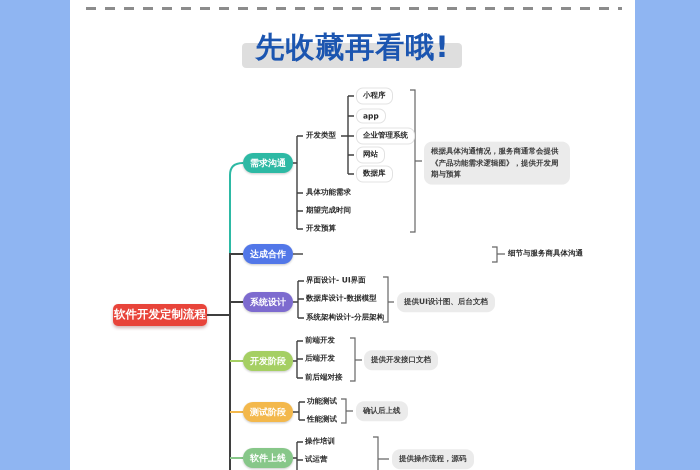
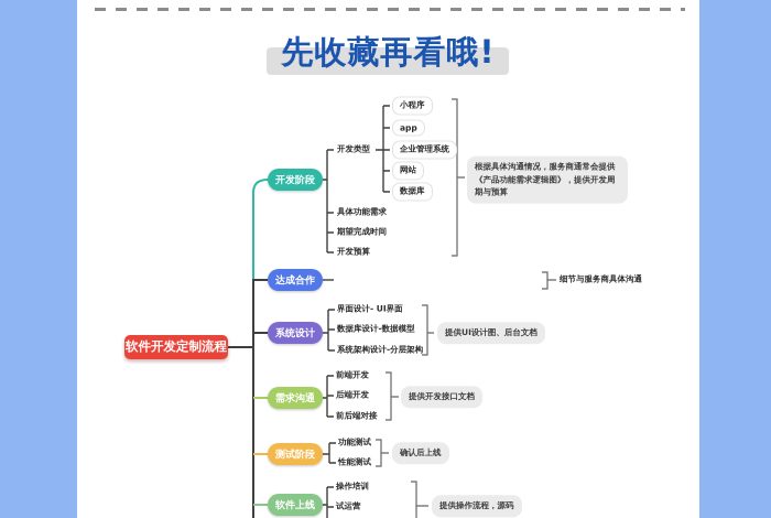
  先收藏再看哦!
  软件开发定制流程
- 需求沟通
+ 开发阶段
  达成合作
  系统设计
- 开发阶段
+ 需求沟通
  测试阶段
  软件上线
  开发类型
  具体功能需求
  期望完成时间
  开发预算
  小程序
  app
  企业管理系统
  网站
  数据库
  根据具体沟通情况，服务商通常会提供《产品功能需求逻辑图》，提供开发周期与预算
  细节与服务商具体沟通
  界面设计- UI界面
  数据库设计-数据模型
  系统架构设计-分层架构
  提供UI设计图、后台文档
  前端开发
  后端开发
  前后端对接
  提供开发接口文档
  功能测试
  性能测试
  确认后上线
  操作培训
  试运营
  提供操作流程，源码
